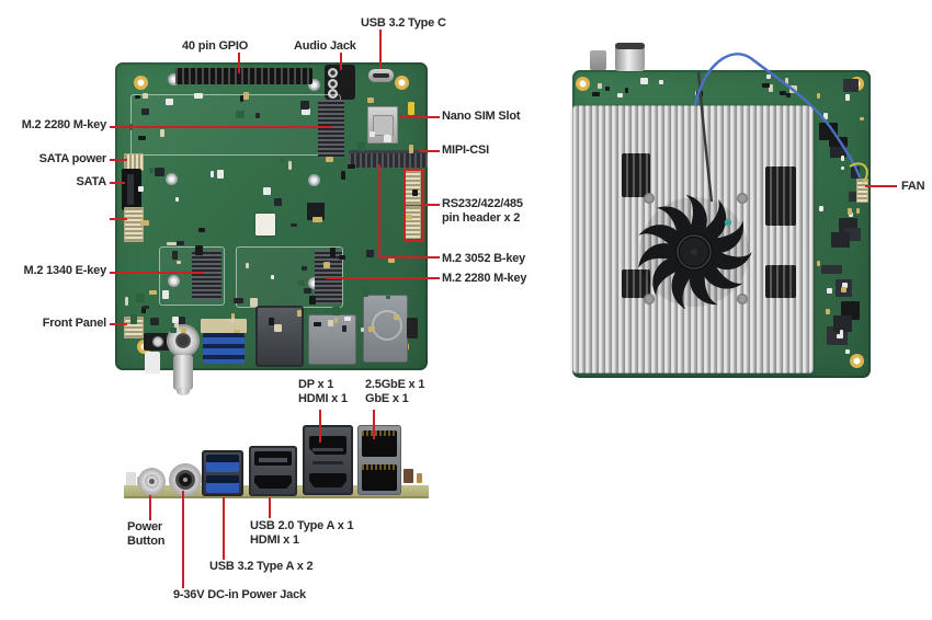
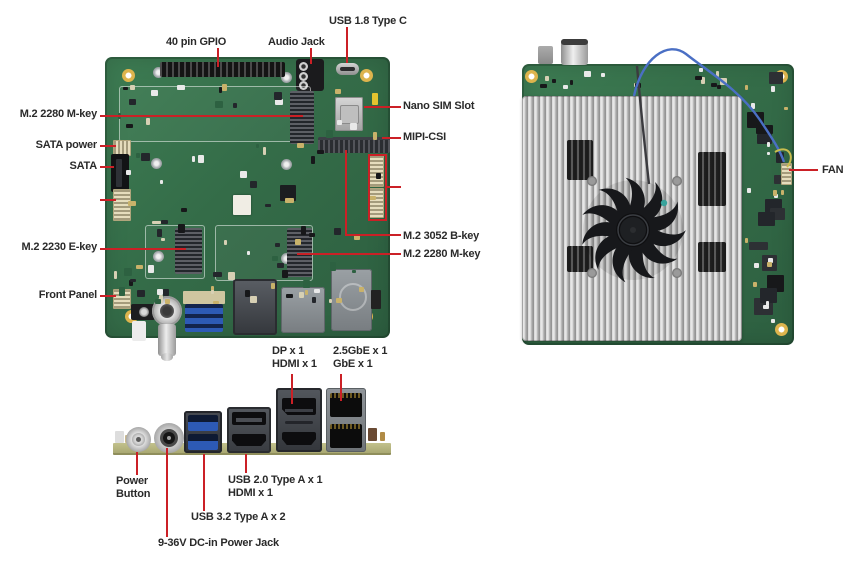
  40 pin GPIO
  Audio Jack
- USB 3.2 Type C
+ USB 1.8 Type C
  M.2 2280 M-key
  SATA power
  SATA
- M.2 1340 E-key
+ M.2 2230 E-key
  Front Panel
  Nano SIM Slot
  MIPI-CSI
- RS232/422/485
- pin header x 2
  M.2 3052 B-key
  M.2 2280 M-key
  FAN
  DP x 1
  HDMI x 1
  2.5GbE x 1
  GbE x 1
  Power
  Button
  USB 2.0 Type A x 1
  HDMI x 1
  USB 3.2 Type A x 2
  9-36V DC-in Power Jack
